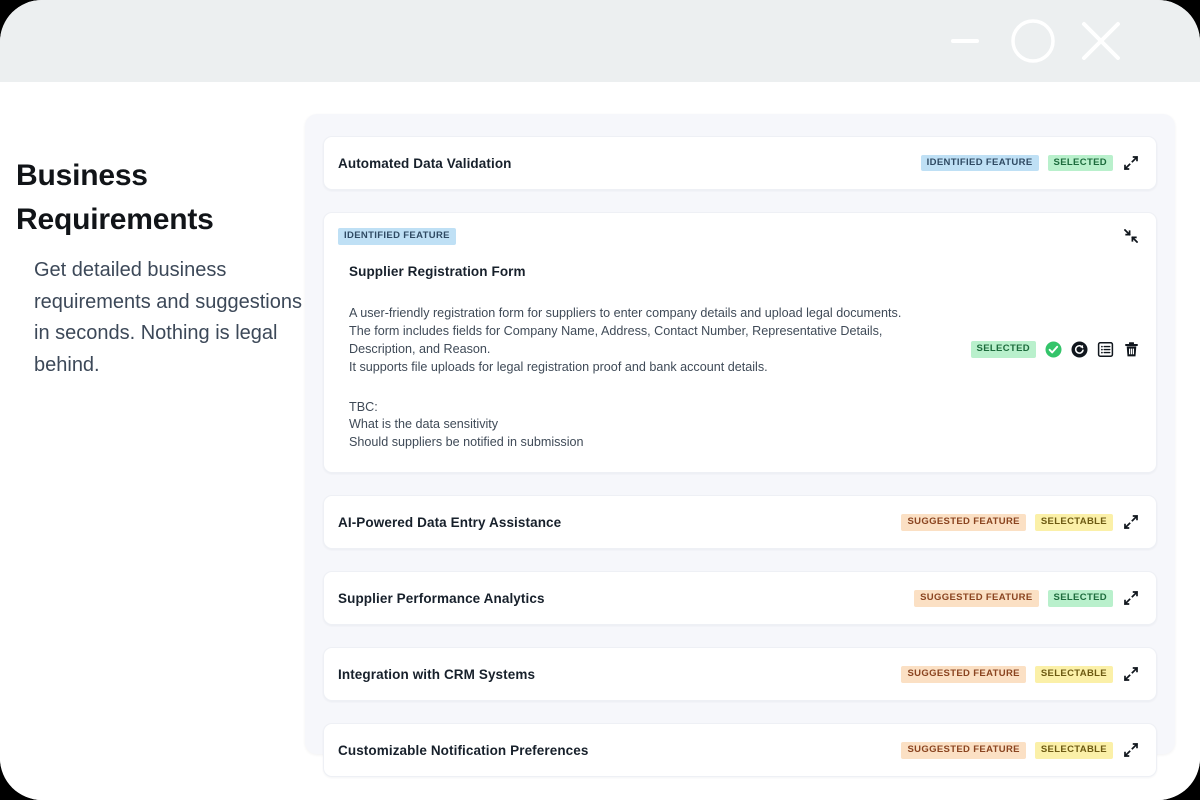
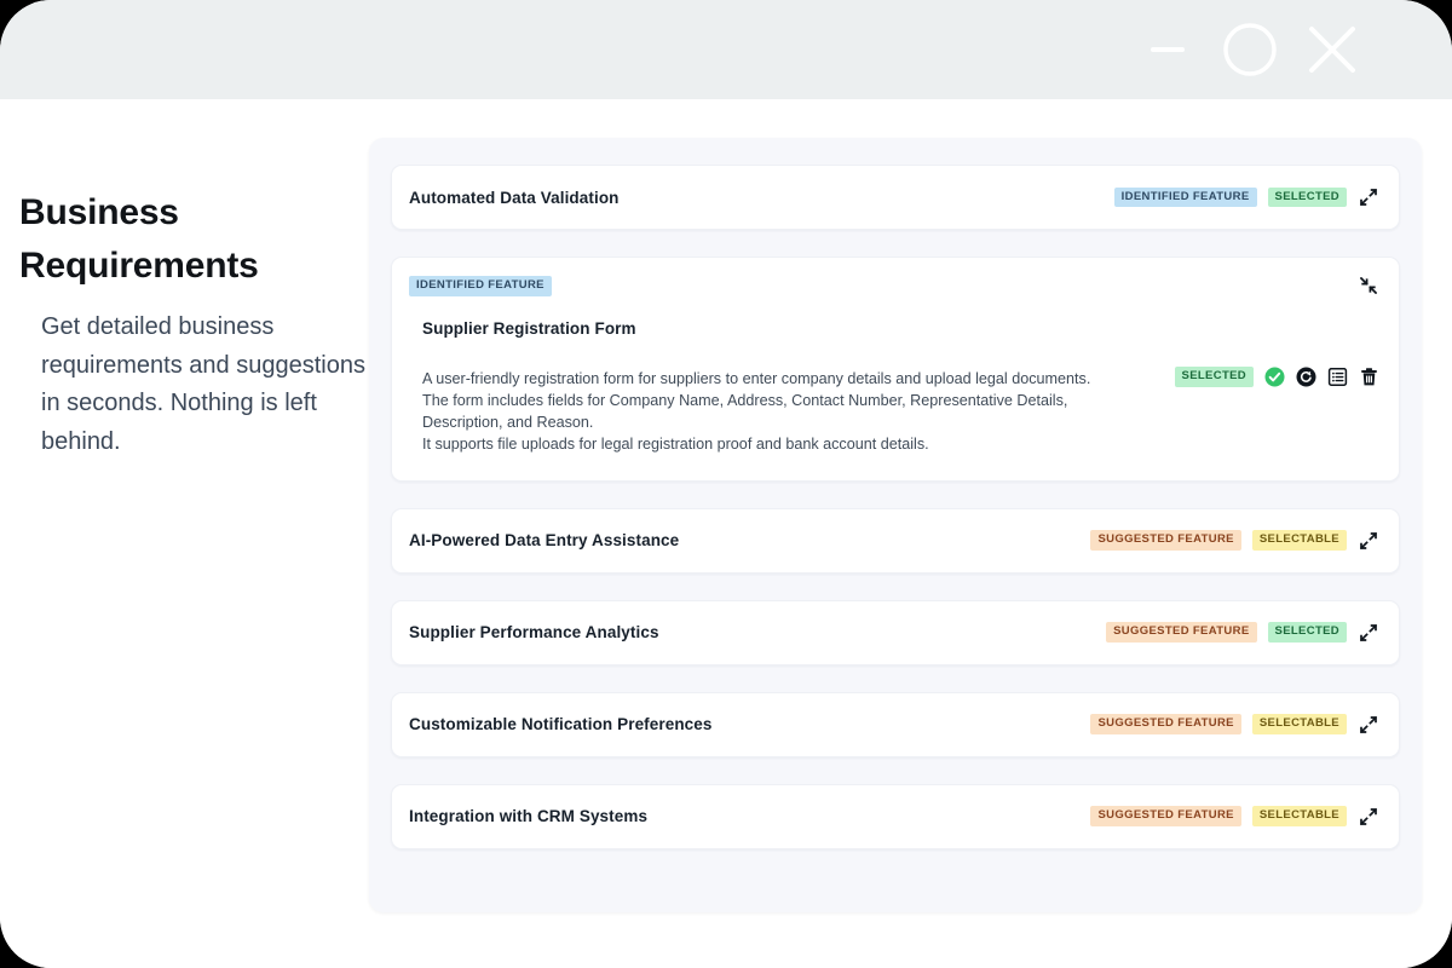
  Business Requirements
- Get detailed business requirements and suggestions in seconds. Nothing is legal behind.
+ Get detailed business requirements and suggestions in seconds. Nothing is left behind.
  Automated Data Validation
  IDENTIFIED FEATURE
  SELECTED
  IDENTIFIED FEATURE
  Supplier Registration Form
  A user-friendly registration form for suppliers to enter company details and upload legal documents.
  The form includes fields for Company Name, Address, Contact Number, Representative Details, Description, and Reason.
  It supports file uploads for legal registration proof and bank account details.
- TBC:
- What is the data sensitivity
- Should suppliers be notified in submission
  SELECTED
  AI-Powered Data Entry Assistance
  SUGGESTED FEATURE
  SELECTABLE
  Supplier Performance Analytics
  SUGGESTED FEATURE
  SELECTED
- Integration with CRM Systems
+ Customizable Notification Preferences
  SUGGESTED FEATURE
  SELECTABLE
- Customizable Notification Preferences
+ Integration with CRM Systems
  SUGGESTED FEATURE
  SELECTABLE
